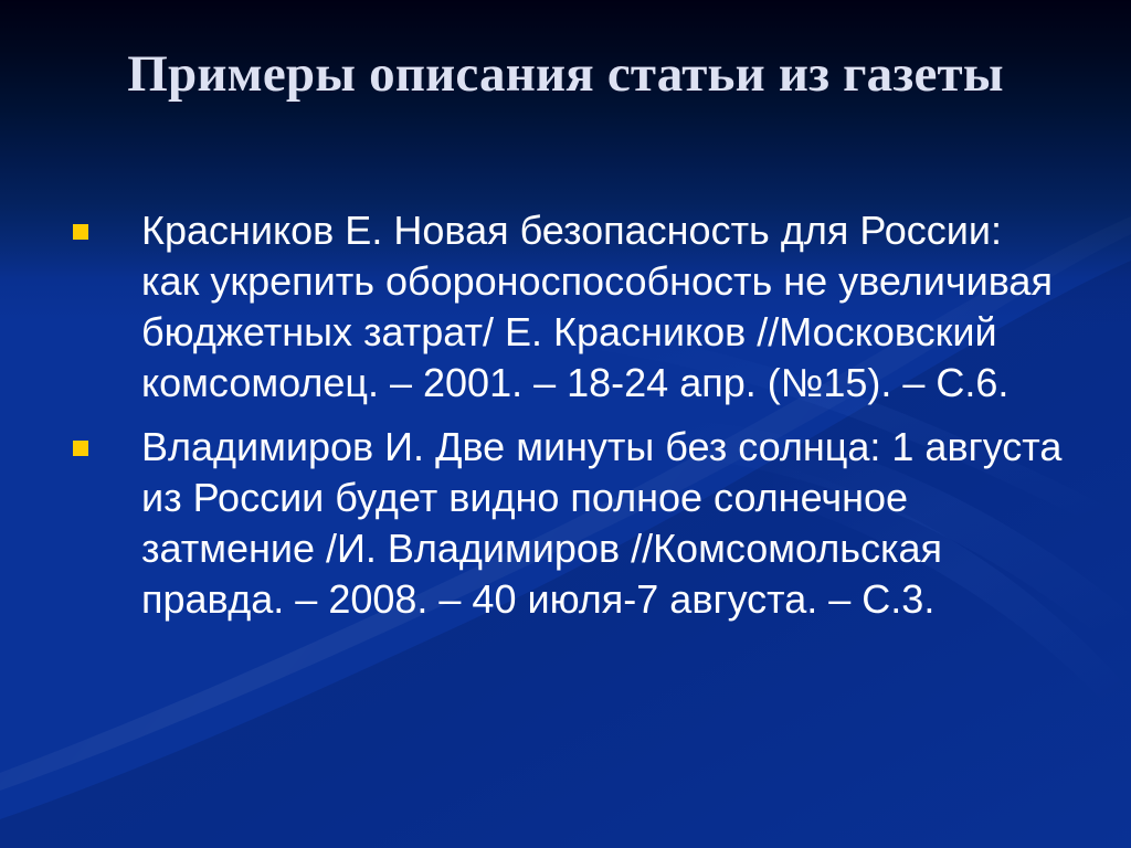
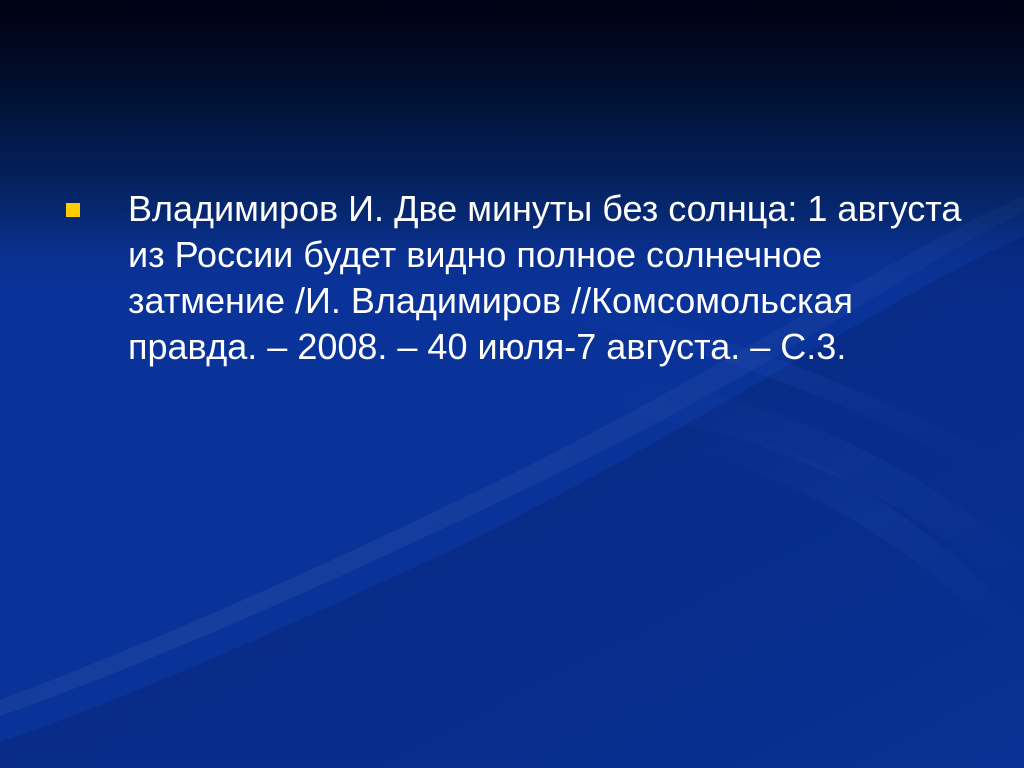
- Примеры описания статьи из газеты
- Красников Е. Новая безопасность для России: как укрепить обороноспособность не увеличивая бюджетных затрат/ Е. Красников //Московский комсомолец. – 2001. – 18-24 апр. (№15). – С.6.
  Владимиров И. Две минуты без солнца: 1 августа из России будет видно полное солнечное затмение /И. Владимиров //Комсомольская правда. – 2008. – 40 июля-7 августа. – С.3.
